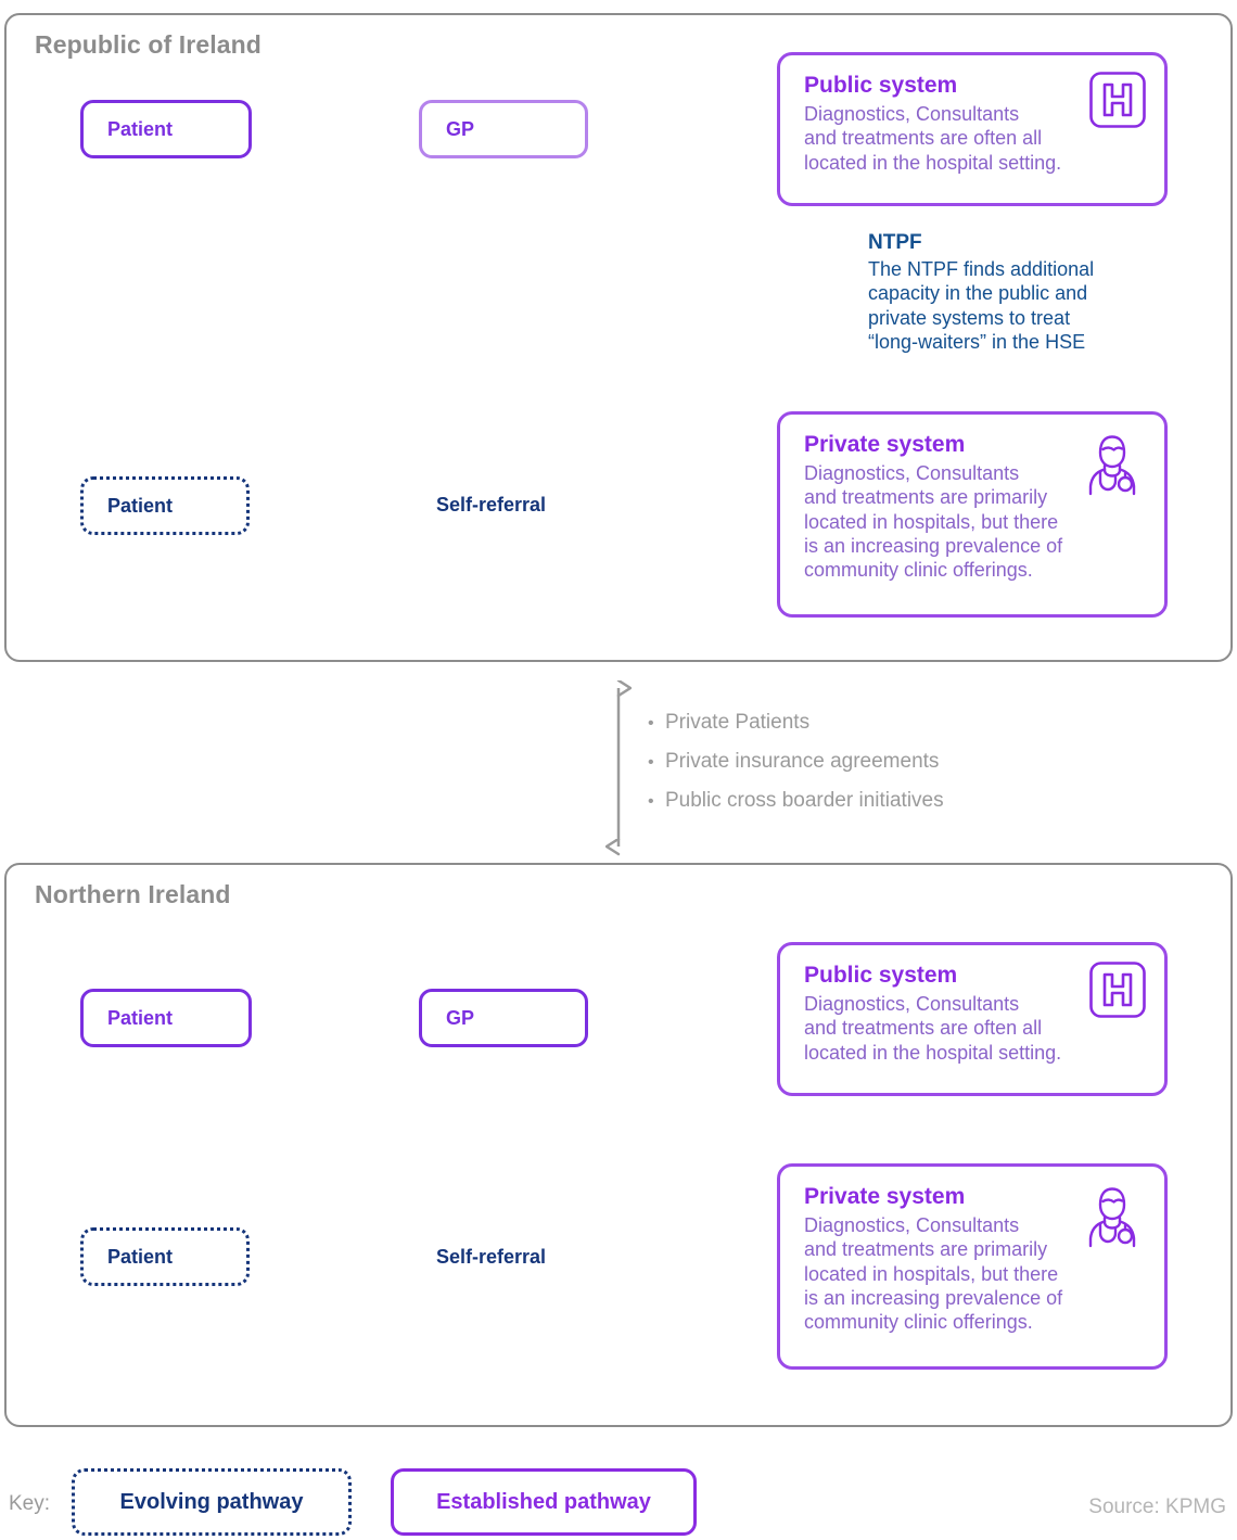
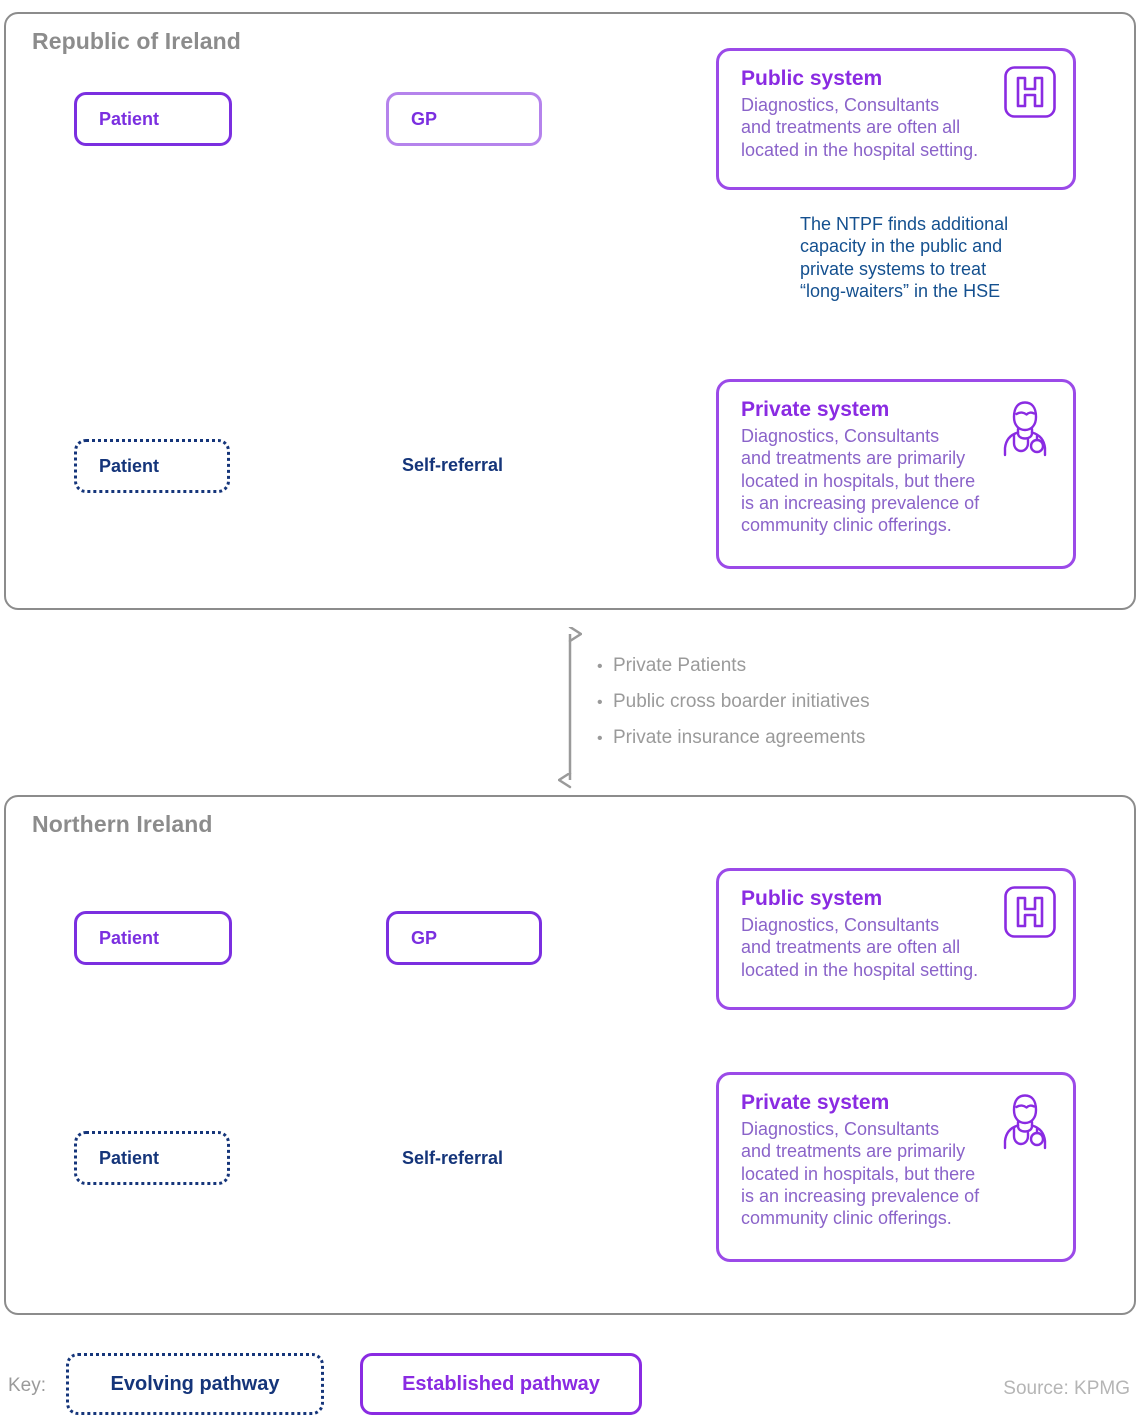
  Republic of Ireland
  Patient
  GP
  Public system
  Diagnostics, Consultants
  and treatments are often all
  located in the hospital setting.
- NTPF
  The NTPF finds additional
  capacity in the public and
  private systems to treat
  “long-waiters” in the HSE
  Patient
  Self-referral
  Private system
  Diagnostics, Consultants
  and treatments are primarily
  located in hospitals, but there
  is an increasing prevalence of
  community clinic offerings.
  •
  Private Patients
  •
- Private insurance agreements
+ Public cross boarder initiatives
  •
- Public cross boarder initiatives
+ Private insurance agreements
  Northern Ireland
  Patient
  GP
  Public system
  Diagnostics, Consultants
  and treatments are often all
  located in the hospital setting.
  Patient
  Self-referral
  Private system
  Diagnostics, Consultants
  and treatments are primarily
  located in hospitals, but there
  is an increasing prevalence of
  community clinic offerings.
  Key:
  Evolving pathway
  Established pathway
  Source: KPMG
